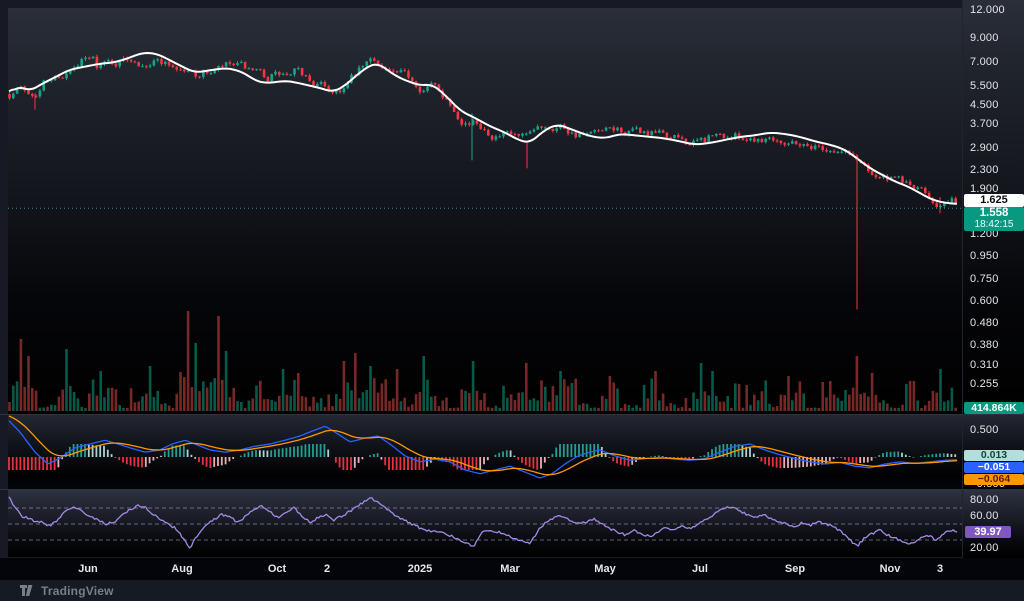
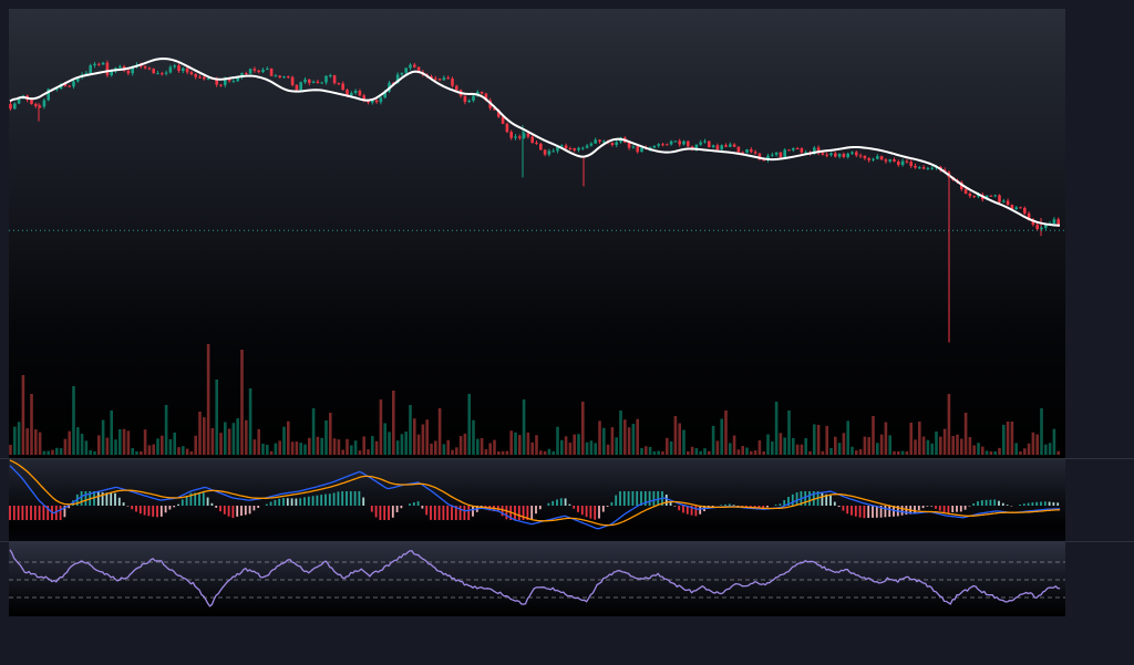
- 12.000
- 9.000
- 7.000
- 5.500
- 4.500
- 3.700
- 2.900
- 2.300
- 1.900
- 1.200
- 0.950
- 0.750
- 0.600
- 0.480
- 0.380
- 0.310
- 0.255
- 0.500
- 80.00
- 60.00
- 20.00
- 1.625
- 1.558
- 18:42:15
- 414.864K
- 0.013
- −0.051
- −0.064
- 39.97
- Jun
- Aug
- Oct
- 2
- 2025
- Mar
- May
- Jul
- Sep
- Nov
- 3
- TradingView
